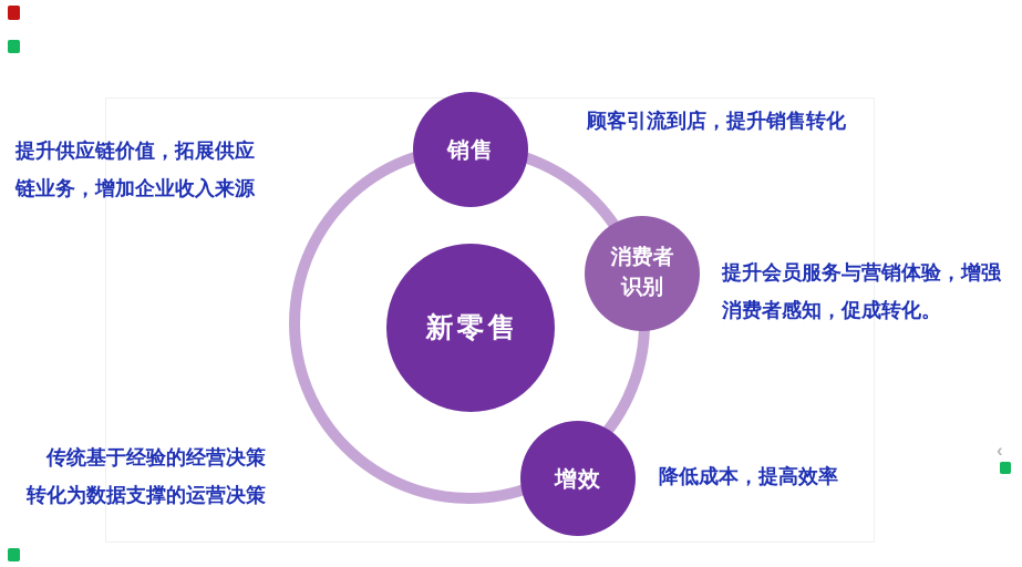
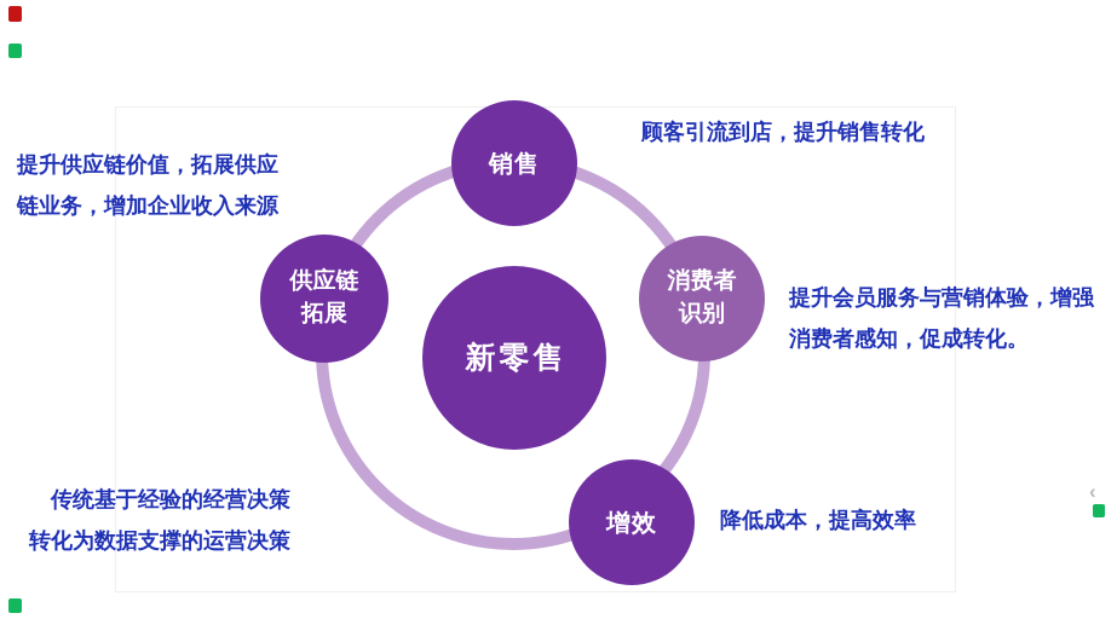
  新零售
  销售
  消费者
  识别
+ 供应链
+ 拓展
  增效
  顾客引流到店，提升销售转化
  提升供应链价值，拓展供应
  链业务，增加企业收入来源
  提升会员服务与营销体验，增强
  消费者感知，促成转化。
  传统基于经验的经营决策
  转化为数据支撑的运营决策
  降低成本，提高效率
  ‹
